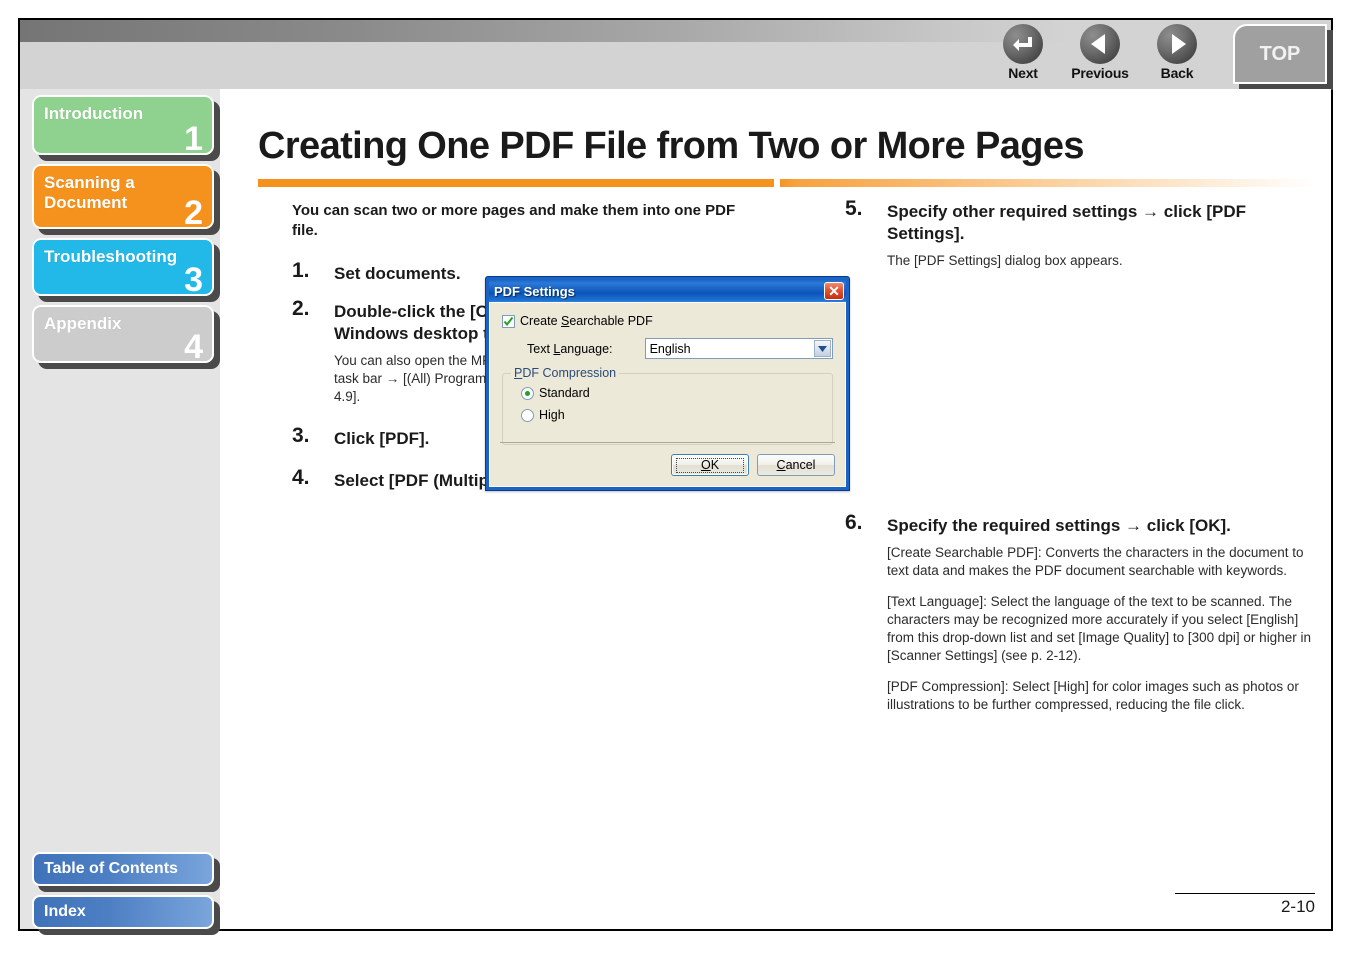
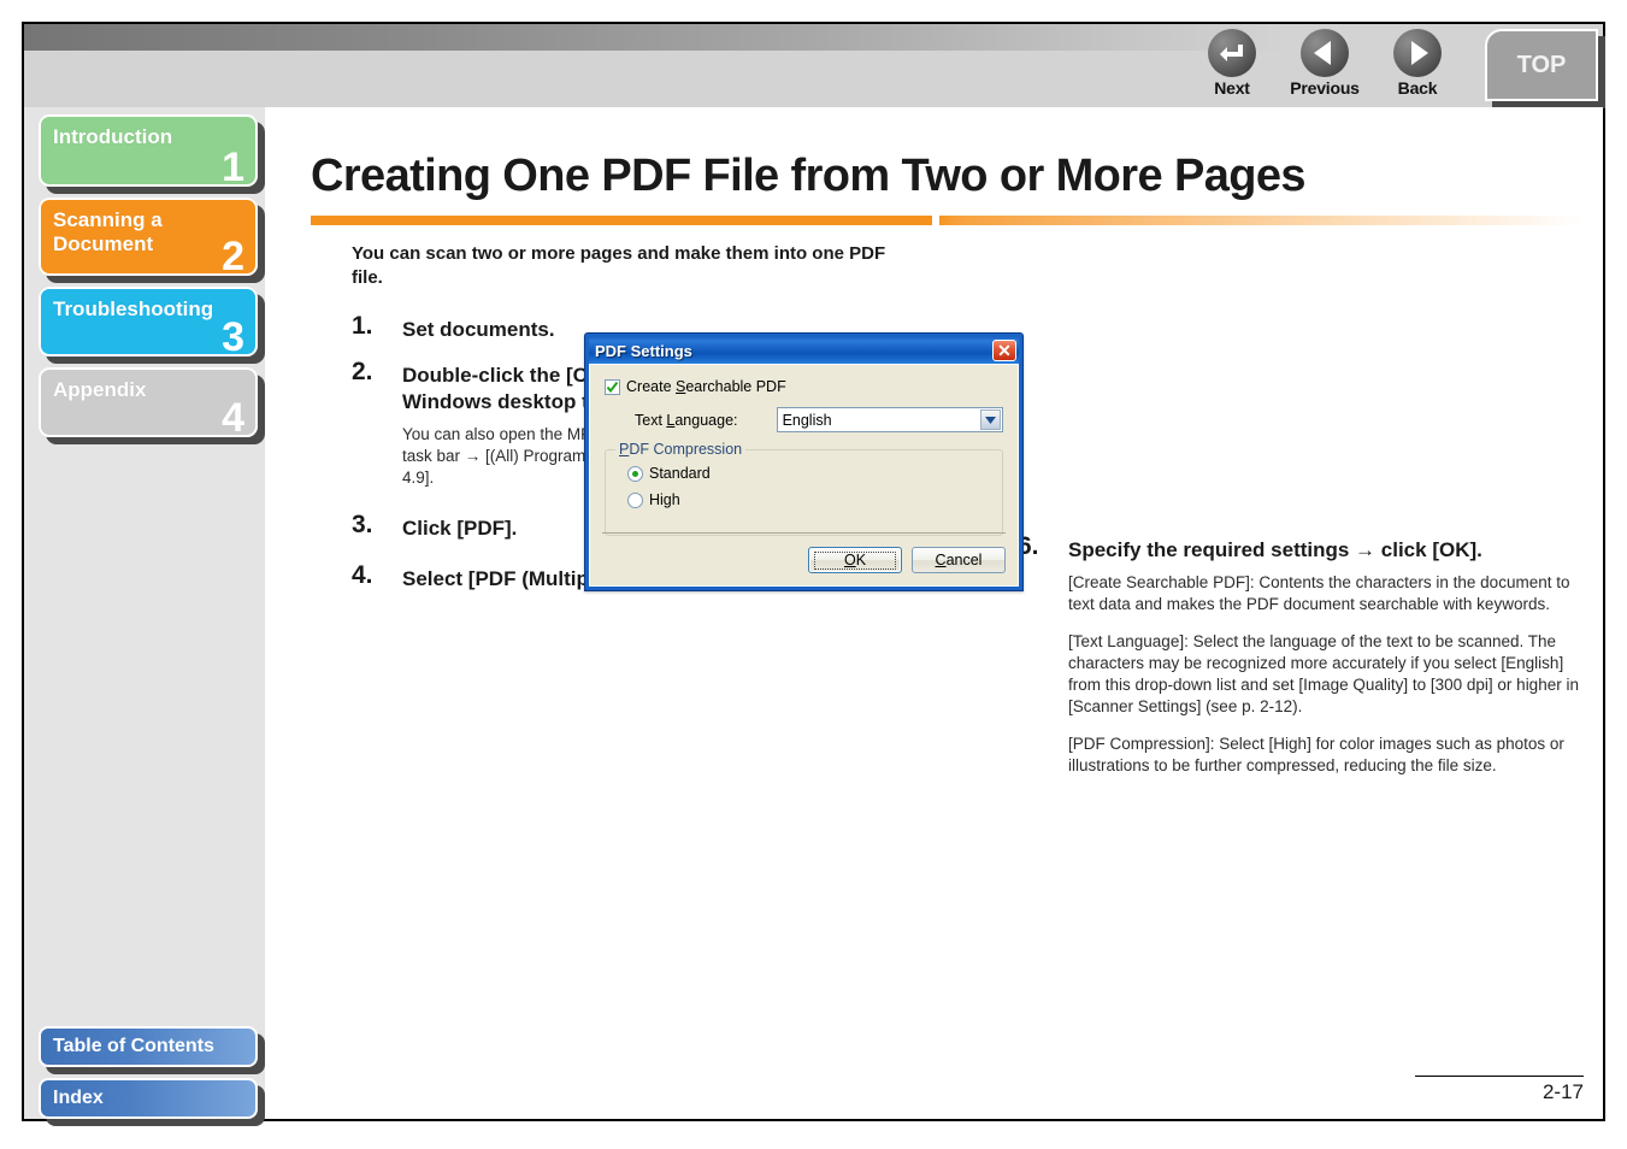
  Next
  Previous
  Back
  TOP
  Introduction
  1
  Scanning a
  Document
  2
  Troubleshooting
  3
  Appendix
  4
  Table of Contents
  Index
  Creating One PDF File from Two or More Pages
  You can scan two or more pages and make them into one PDF file.
  1.
  Set documents.
  2.
  3.
  Click [PDF].
  4.
- 5.
- Specify other required settings → click [PDF Settings].
- The [PDF Settings] dialog box appears.
  6.
  Specify the required settings → click [OK].
- [Create Searchable PDF]: Converts the characters in the document to text data and makes the PDF document searchable with keywords.
+ [Create Searchable PDF]: Contents the characters in the document to text data and makes the PDF document searchable with keywords.
  [Text Language]: Select the language of the text to be scanned. The characters may be recognized more accurately if you select [English] from this drop-down list and set [Image Quality] to [300 dpi] or higher in [Scanner Settings] (see p. 2-12).
- [PDF Compression]: Select [High] for color images such as photos or illustrations to be further compressed, reducing the file click.
+ [PDF Compression]: Select [High] for color images such as photos or illustrations to be further compressed, reducing the file size.
  PDF Settings
  ✕
  Create Searchable PDF
  Text Language:
  English
  PDF Compression
  Standard
  High
  O
  K
  Cancel
- 2-10
+ 2-17
